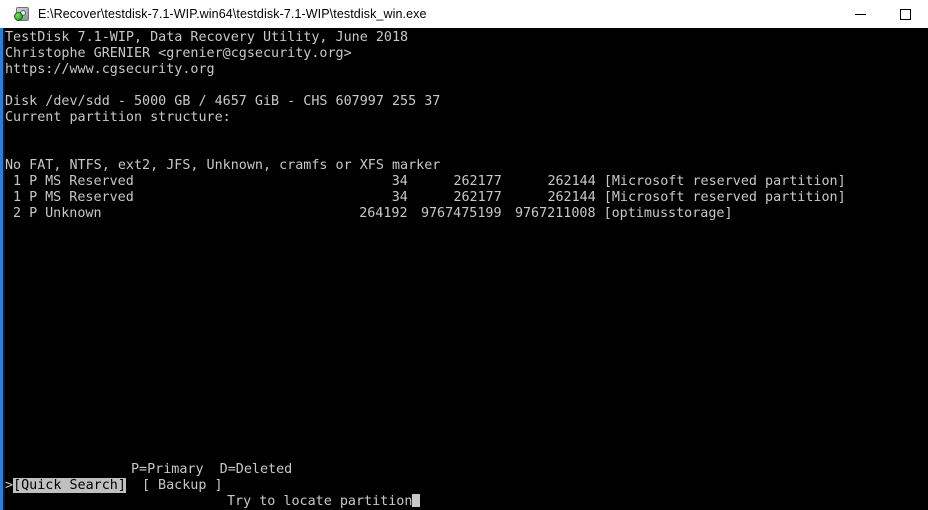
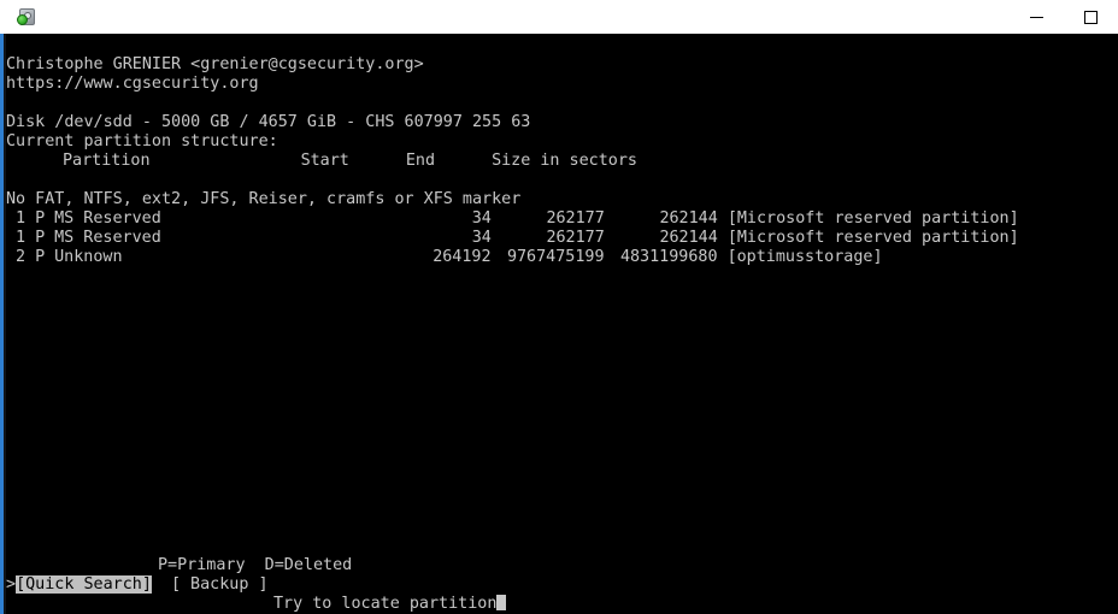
- E:\Recover\testdisk-7.1-WIP.win64\testdisk-7.1-WIP\testdisk_win.exe
- TestDisk 7.1-WIP, Data Recovery Utility, June 2018
  Christophe GRENIER <grenier@cgsecurity.org>
  https://www.cgsecurity.org
- Disk /dev/sdd - 5000 GB / 4657 GiB - CHS 607997 255 37
+ Disk /dev/sdd - 5000 GB / 4657 GiB - CHS 607997 255 63
  Current partition structure:
+ Partition Start End Size in sectors
- No FAT, NTFS, ext2, JFS, Unknown, cramfs or XFS marker
+ No FAT, NTFS, ext2, JFS, Reiser, cramfs or XFS marker
  1 P MS Reserved 34 262177 262144 [Microsoft reserved partition]
  1 P MS Reserved 34 262177 262144 [Microsoft reserved partition]
- 2 P Unknown 264192 9767475199 9767211008 [optimusstorage]
+ 2 P Unknown 264192 9767475199 4831199680 [optimusstorage]
  P=Primary D=Deleted
  >[Quick Search] [ Backup ]
  Try to locate partition
